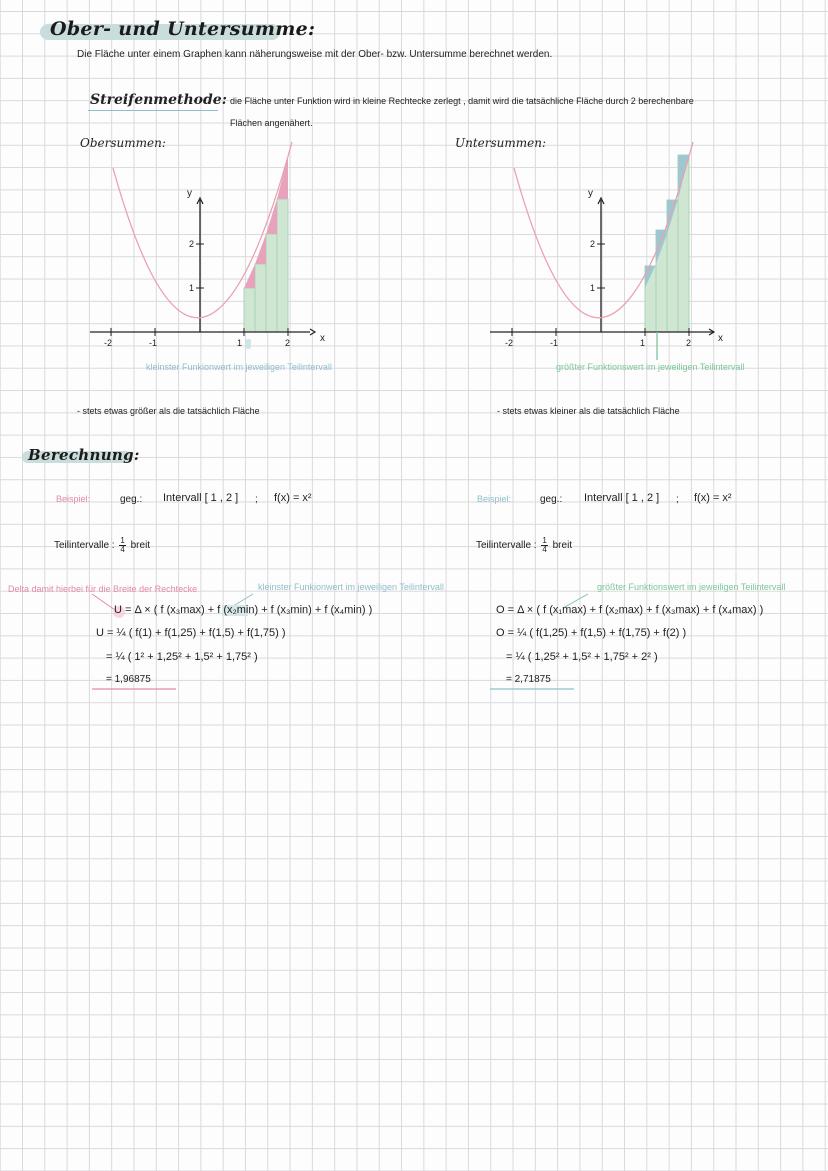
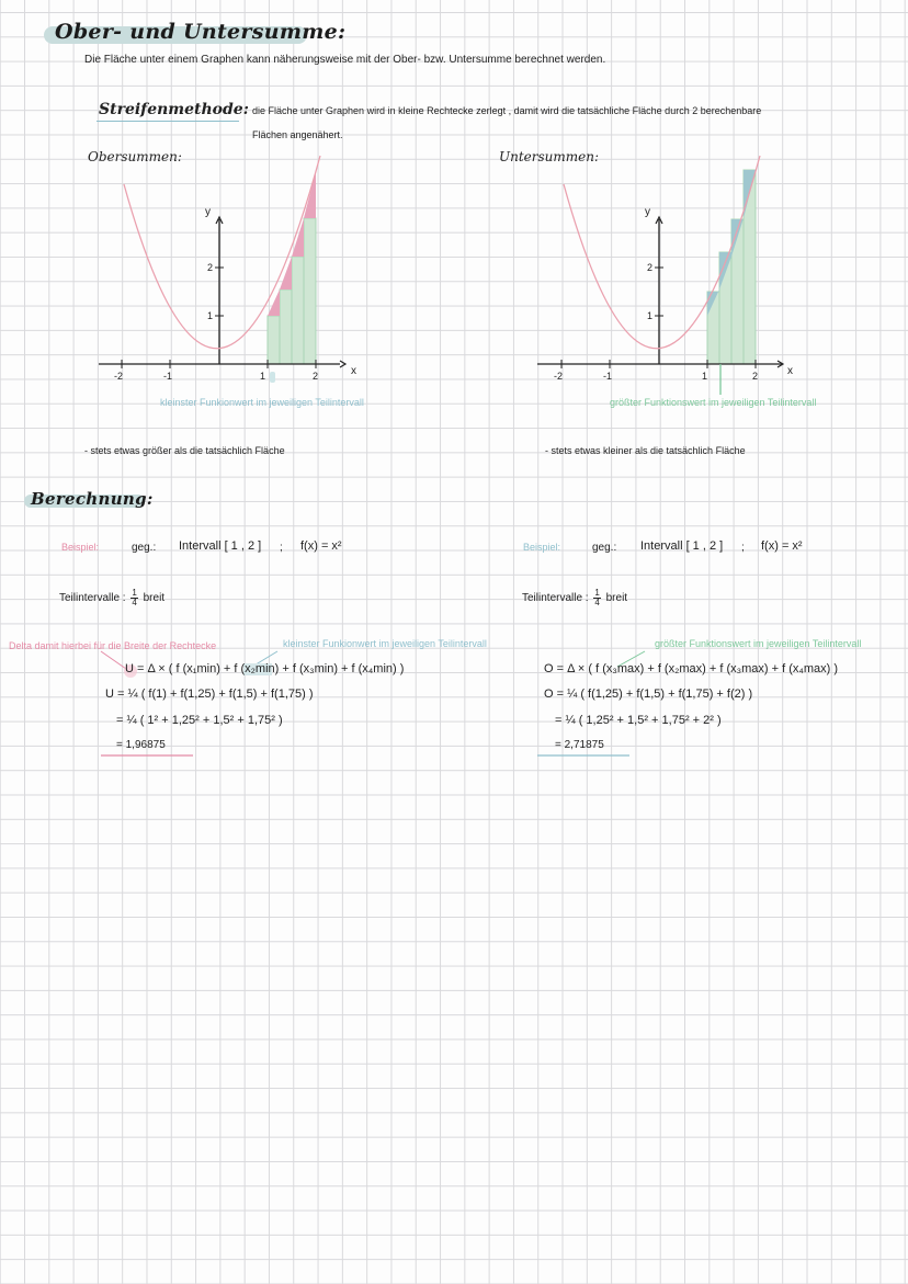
  Ober- und Untersumme:
  Die Fläche unter einem Graphen kann näherungsweise mit der Ober- bzw. Untersumme berechnet werden.
  Streifenmethode:
- die Fläche unter Funktion wird in kleine Rechtecke zerlegt , damit wird die tatsächliche Fläche durch 2 berechenbare
+ die Fläche unter Graphen wird in kleine Rechtecke zerlegt , damit wird die tatsächliche Fläche durch 2 berechenbare
  Flächen angenähert.
  Obersummen:
  y
  x
  -2
  -1
  1
  2
  1
  2
  kleinster Funkionwert im jeweiligen Teilintervall
  - stets etwas größer als die tatsächlich Fläche
  Untersummen:
  y
  x
  -2
  -1
  1
  2
  1
  2
  größter Funktionswert im jeweiligen Teilintervall
  - stets etwas kleiner als die tatsächlich Fläche
  Berechnung:
  Beispiel:
  geg.:
  Intervall [ 1 , 2 ]
  ;
  f(x) = x²
  Teilintervalle :
  1
  4
  breit
  Delta damit hierbei für die Breite der Rechtecke
  kleinster Funkionwert im jeweiligen Teilintervall
- U = Δ × ( f (x₃max) + f (x₂min) + f (x₃min) + f (x₄min) )
+ U = Δ × ( f (x₁min) + f (x₂min) + f (x₃min) + f (x₄min) )
  U = ¼ ( f(1) + f(1,25) + f(1,5) + f(1,75) )
  = ¼ ( 1² + 1,25² + 1,5² + 1,75² )
  = 1,96875
  Beispiel:
  geg.:
  Intervall [ 1 , 2 ]
  ;
  f(x) = x²
  Teilintervalle :
  1
  4
  breit
  größter Funktionswert im jeweiligen Teilintervall
- O = Δ × ( f (x₁max) + f (x₂max) + f (x₃max) + f (x₄max) )
+ O = Δ × ( f (x₃max) + f (x₂max) + f (x₃max) + f (x₄max) )
  O = ¼ ( f(1,25) + f(1,5) + f(1,75) + f(2) )
  = ¼ ( 1,25² + 1,5² + 1,75² + 2² )
  = 2,71875
